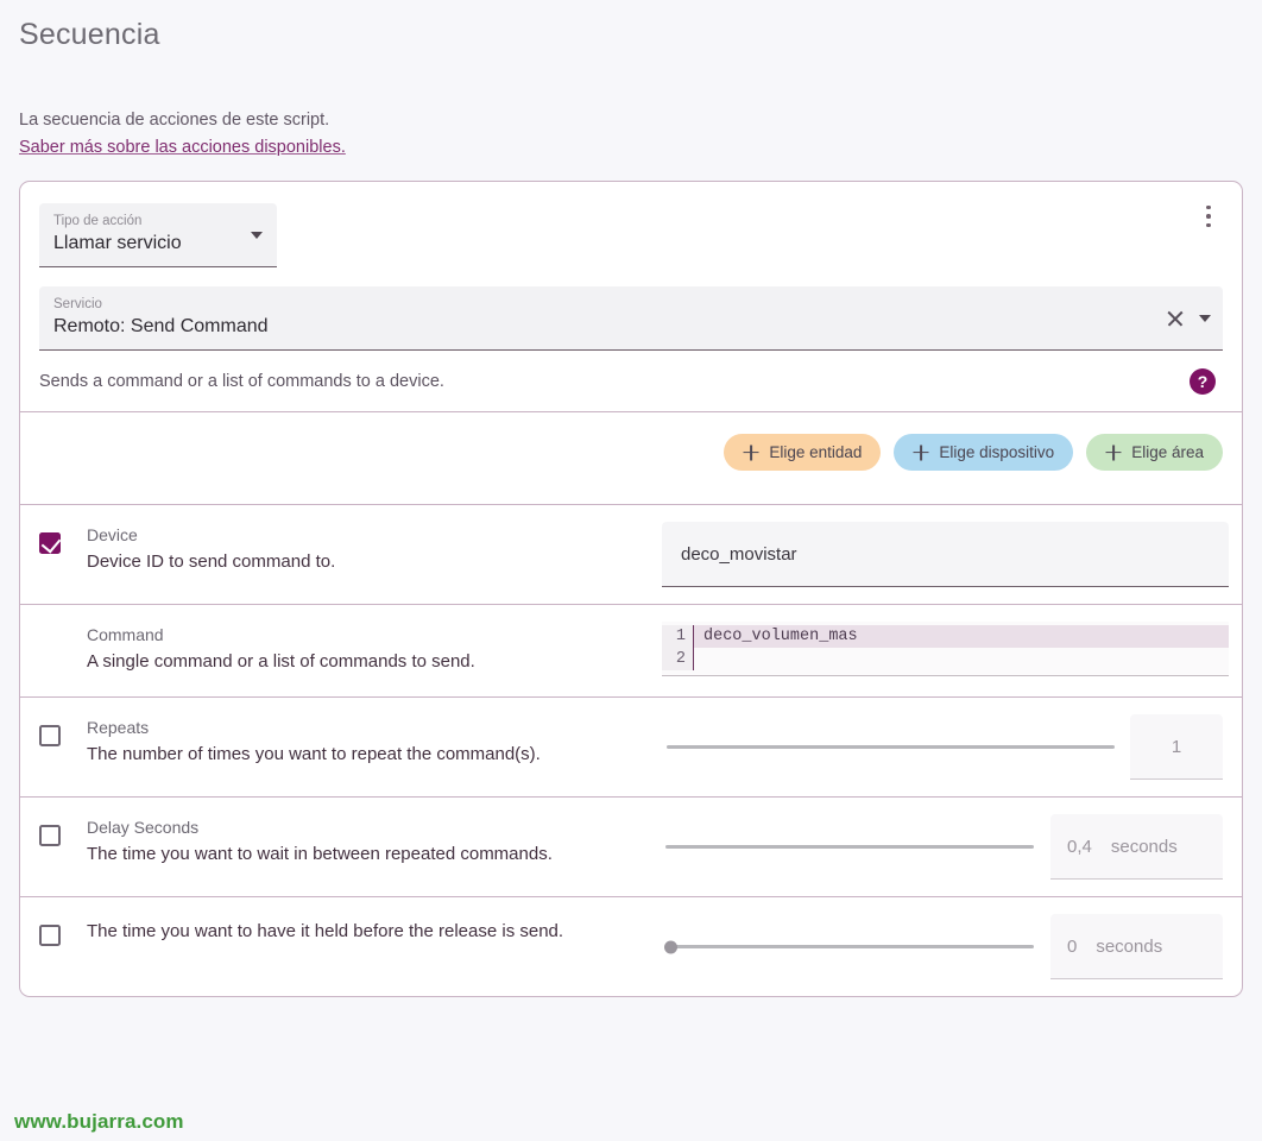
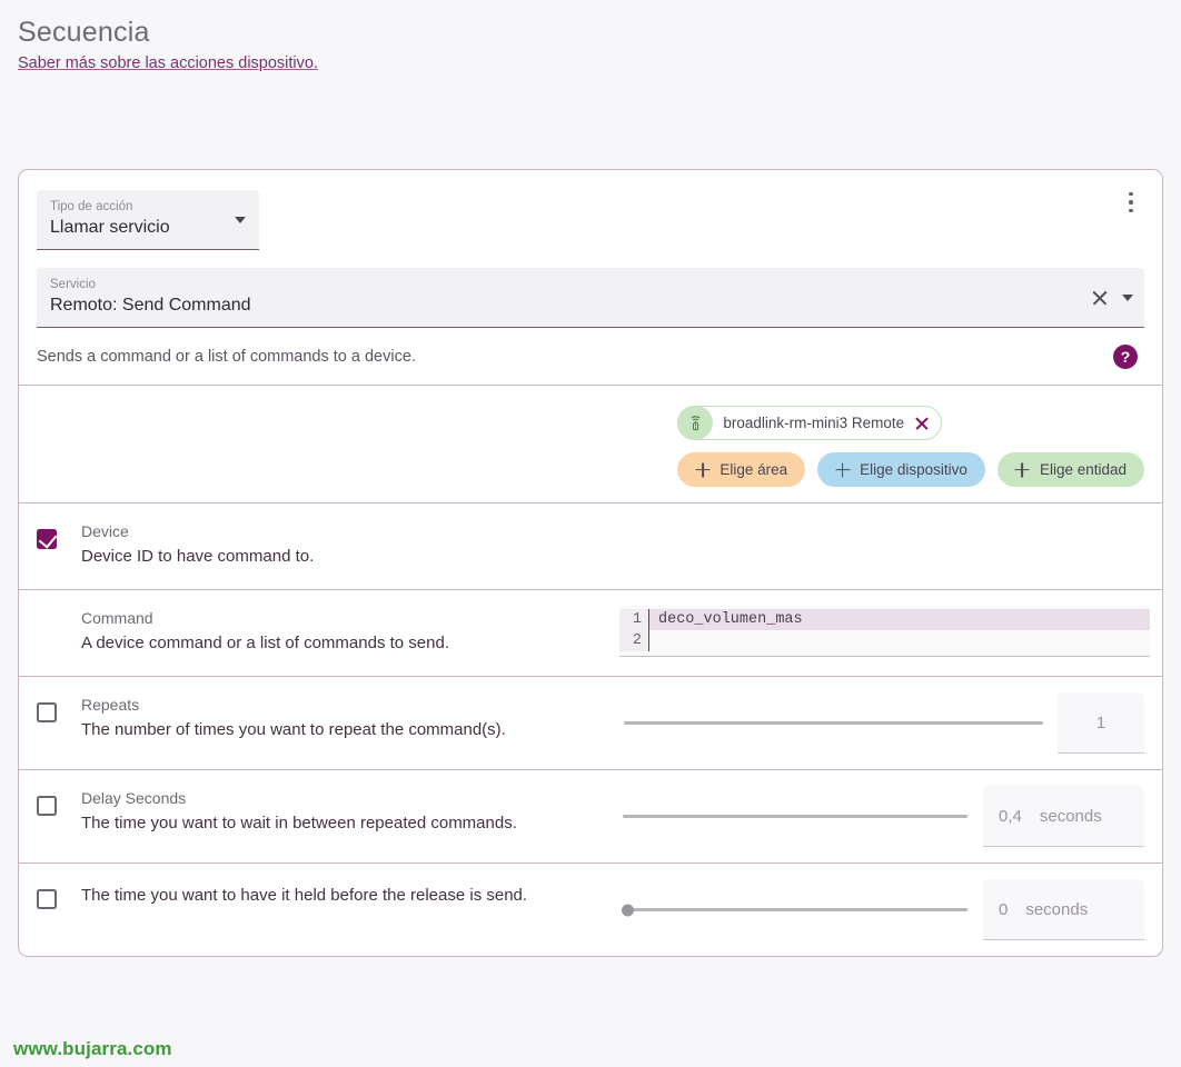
  Secuencia
- La secuencia de acciones de este script.
- Saber más sobre las acciones disponibles.
+ Saber más sobre las acciones dispositivo.
  Tipo de acción
  Llamar servicio
  Servicio
  Remoto: Send Command
  Sends a command or a list of commands to a device.
  ?
+ broadlink-rm-mini3 Remote
- Elige entidad
+ Elige área
  Elige dispositivo
- Elige área
+ Elige entidad
  Device
- Device ID to send command to.
+ Device ID to have command to.
- deco_movistar
  Command
- A single command or a list of commands to send.
+ A device command or a list of commands to send.
  1
  2
  deco_volumen_mas
  Repeats
  The number of times you want to repeat the command(s).
  1
  Delay Seconds
  The time you want to wait in between repeated commands.
  0,4
  seconds
  The time you want to have it held before the release is send.
  0
  seconds
  www.bujarra.com
